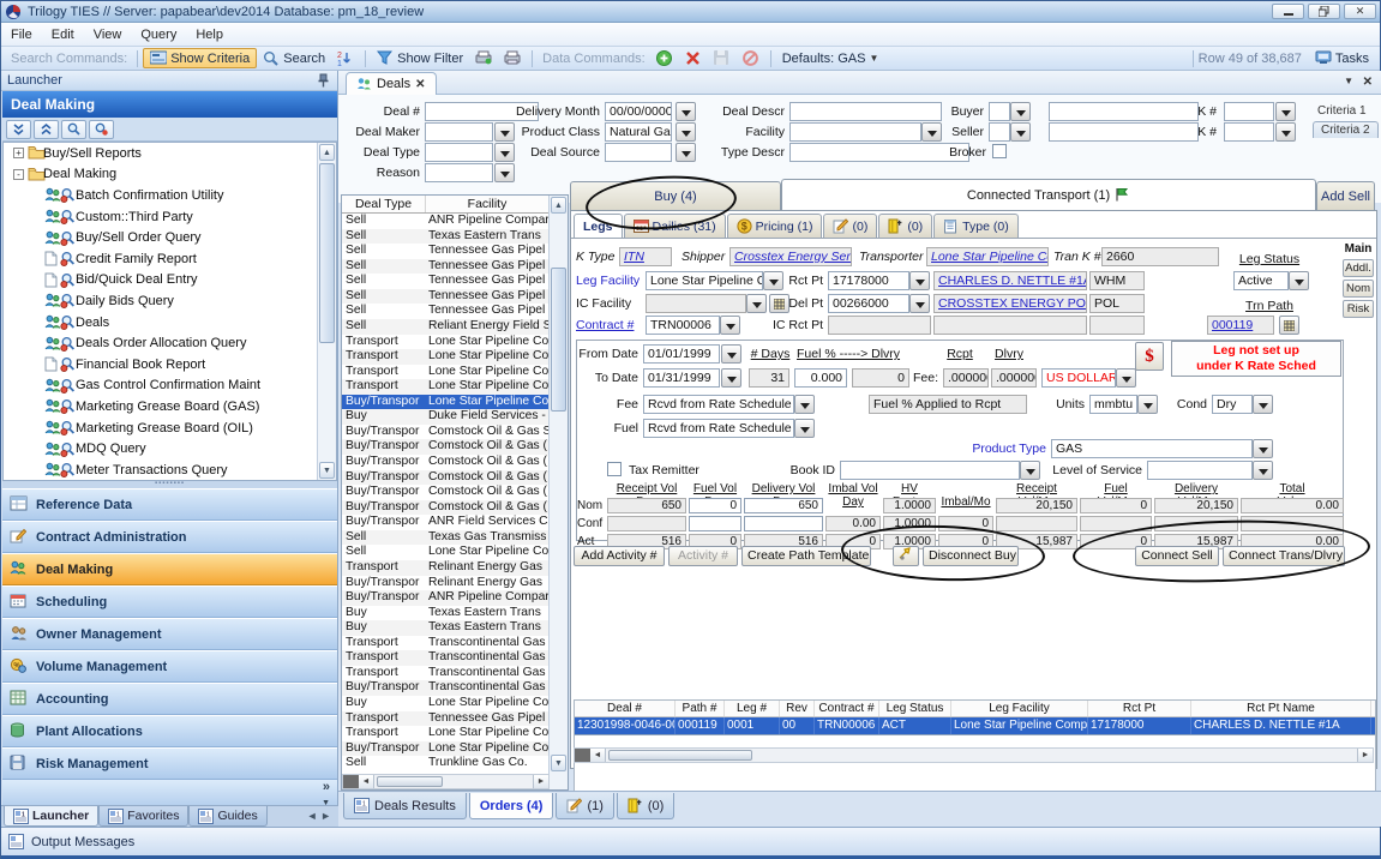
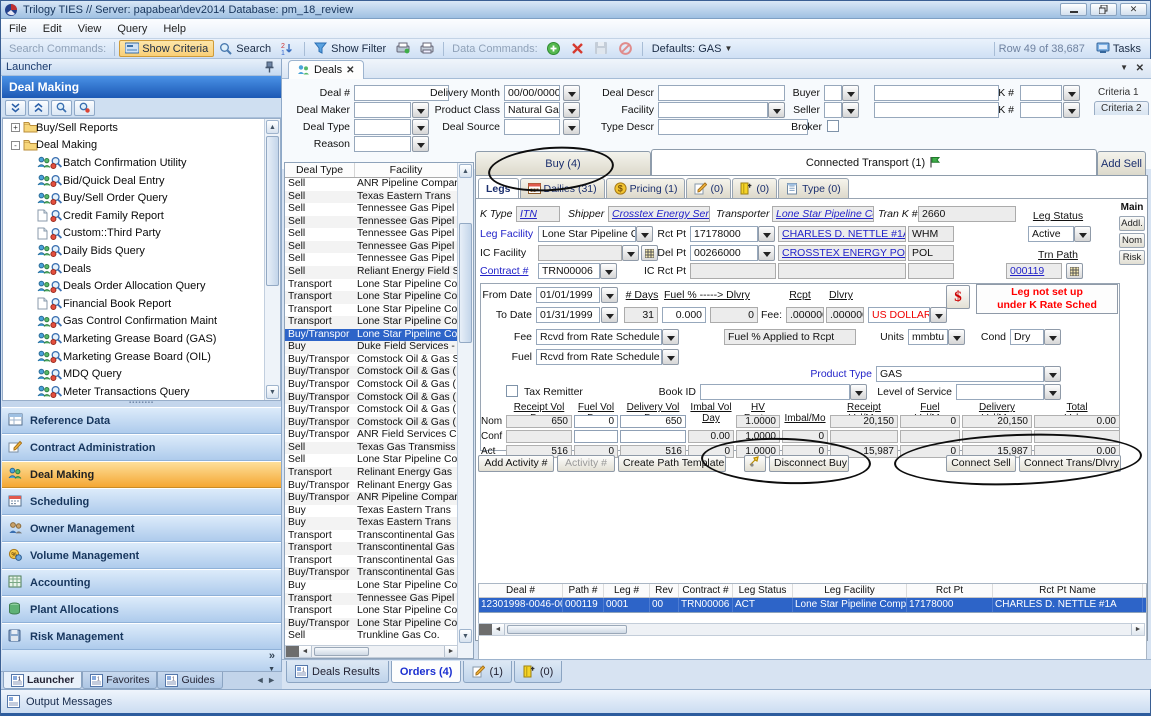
  Trilogy TIES // Server: papabear\dev2014 Database: pm_18_review
  ✕
  File
  Edit
  View
  Query
  Help
  Search Commands:
  Show Criteria
  Search
  Show Filter
  Data Commands:
  Defaults: GAS
  ▼
  Row 49 of 38,687
  Tasks
  Launcher
  Deal Making
  +
  Buy/Sell Reports
  -
  Deal Making
  Batch Confirmation Utility
- Custom::Third Party
+ Bid/Quick Deal Entry
  Buy/Sell Order Query
  Credit Family Report
- Bid/Quick Deal Entry
+ Custom::Third Party
  Daily Bids Query
  Deals
  Deals Order Allocation Query
  Financial Book Report
  Gas Control Confirmation Maint
  Marketing Grease Board (GAS)
  Marketing Grease Board (OIL)
  MDQ Query
  Meter Transactions Query
  Reference Data
  Contract Administration
  Deal Making
  Scheduling
  Owner Management
  Volume Management
  Accounting
  Plant Allocations
  Risk Management
  »
  Launcher
  Favorites
  Guides
  ◄ ►
  Deals
  ✕
  ▼
  ✕
  Deal #
  Delivery Month
  00/00/0000
  Deal Descr
  Buyer
  K #
  Criteria 1
  Deal Maker
  Product Class
  Natural Ga
  Facility
  Seller
  K #
  Criteria 2
  Deal Type
  Deal Source
  Type Descr
  Broker
  Reason
  Deal Type
  Facility
  Sell
  ANR Pipeline Compar
  Sell
  Texas Eastern Trans
  Sell
  Tennessee Gas Pipel
  Sell
  Tennessee Gas Pipel
  Sell
  Tennessee Gas Pipel
  Sell
  Tennessee Gas Pipel
  Sell
  Tennessee Gas Pipel
  Sell
  Reliant Energy Field S
  Transport
  Lone Star Pipeline Co
  Transport
  Lone Star Pipeline Co
  Transport
  Lone Star Pipeline Co
  Transport
  Lone Star Pipeline Co
  Buy/Transpor
  Lone Star Pipeline Co
  Buy
  Duke Field Services -
  Buy/Transpor
  Comstock Oil & Gas S
  Buy/Transpor
  Comstock Oil & Gas (
  Buy/Transpor
  Comstock Oil & Gas (
  Buy/Transpor
  Comstock Oil & Gas (
  Buy/Transpor
  Comstock Oil & Gas (
  Buy/Transpor
  Comstock Oil & Gas (
  Buy/Transpor
  ANR Field Services C
  Sell
  Texas Gas Transmiss
  Sell
  Lone Star Pipeline Co
  Transport
  Relinant Energy Gas
  Buy/Transpor
  Relinant Energy Gas
  Buy/Transpor
  ANR Pipeline Compar
  Buy
  Texas Eastern Trans
  Buy
  Texas Eastern Trans
  Transport
  Transcontinental Gas
  Transport
  Transcontinental Gas
  Transport
  Transcontinental Gas
  Buy/Transpor
  Transcontinental Gas
  Buy
  Lone Star Pipeline Co
  Transport
  Tennessee Gas Pipel
  Transport
  Lone Star Pipeline Co
  Buy/Transpor
  Lone Star Pipeline Co
  Sell
  Trunkline Gas Co.
  Buy (4)
  Connected Transport (1)
  Add Sell
  Legs
  Dailies (31)
  $
  Pricing (1)
  (0)
  (0)
  Type (0)
  Main
  Addl.
  Nom
  Risk
  K Type
  ITN
  Shipper
  Crosstex Energy Ser
  Transporter
  Lone Star Pipeline C
  Tran K #
  2660
  Leg Status
  Leg Facility
  Lone Star Pipeline C
  Rct Pt
  17178000
  CHARLES D. NETTLE #1
  WHM
  Active
  IC Facility
  Del Pt
  00266000
  CROSSTEX ENERGY PO
  POL
  Trn Path
  Contract #
  TRN00006
  IC Rct Pt
  000119
  From Date
  01/01/1999
  # Days
  Fuel % -----> Dlvry
  Rcpt
  Dlvry
  $
  Leg not set up
  under K Rate Sched
  To Date
  01/31/1999
  31
  0.000
  0
  Fee:
  .00000
  .00000
  US DOLLAR
  Fee
  Rcvd from Rate Schedule
  Fuel % Applied to Rcpt
  Units
  mmbtu
  Cond
  Dry
  Fuel
  Rcvd from Rate Schedule
  Product Type
  GAS
  Tax Remitter
  Book ID
  Level of Service
  Receipt Vol
  Fuel Vol
  Delivery Vol
  Imbal Vol
  Day
  HV
  Imbal/Mo
  Receipt
  Fuel
  Delivery
  Total
  Nom
  650
  0
  650
  1.0000
  20,150
  0
  20,150
  0.00
  Conf
  0.00
  1.0000
  0
  Act
  516
  0
  516
  0
  1.0000
  0
  15,987
  0
  15,987
  0.00
  Add Activity #
  Activity #
  Create Path Template
  Disconnect Buy
  Connect Sell
  Connect Trans/Dlvry
  Deal #
  Path #
  Leg #
  Rev
  Contract #
  Leg Status
  Leg Facility
  Rct Pt
  Rct Pt Name
  12301998-0046-00
  000119
  0001
  00
  TRN00006
  ACT
  Lone Star Pipeline Comp
  17178000
  CHARLES D. NETTLE #1A
  Deals Results
  Orders (4)
  (1)
  (0)
  Output Messages
